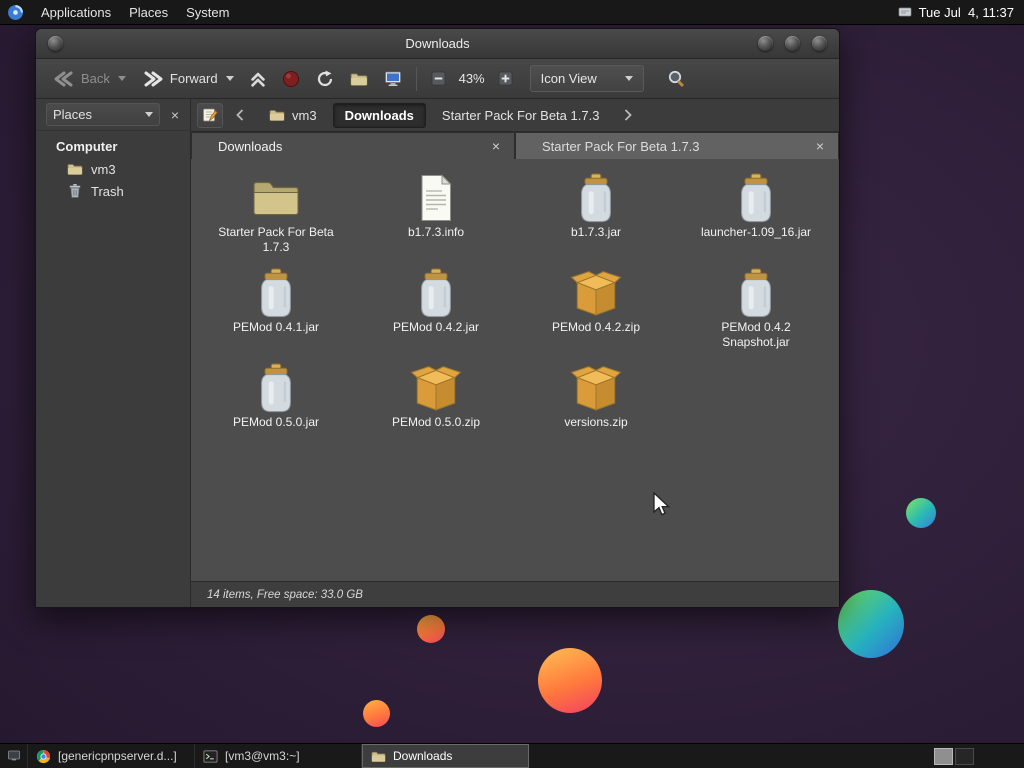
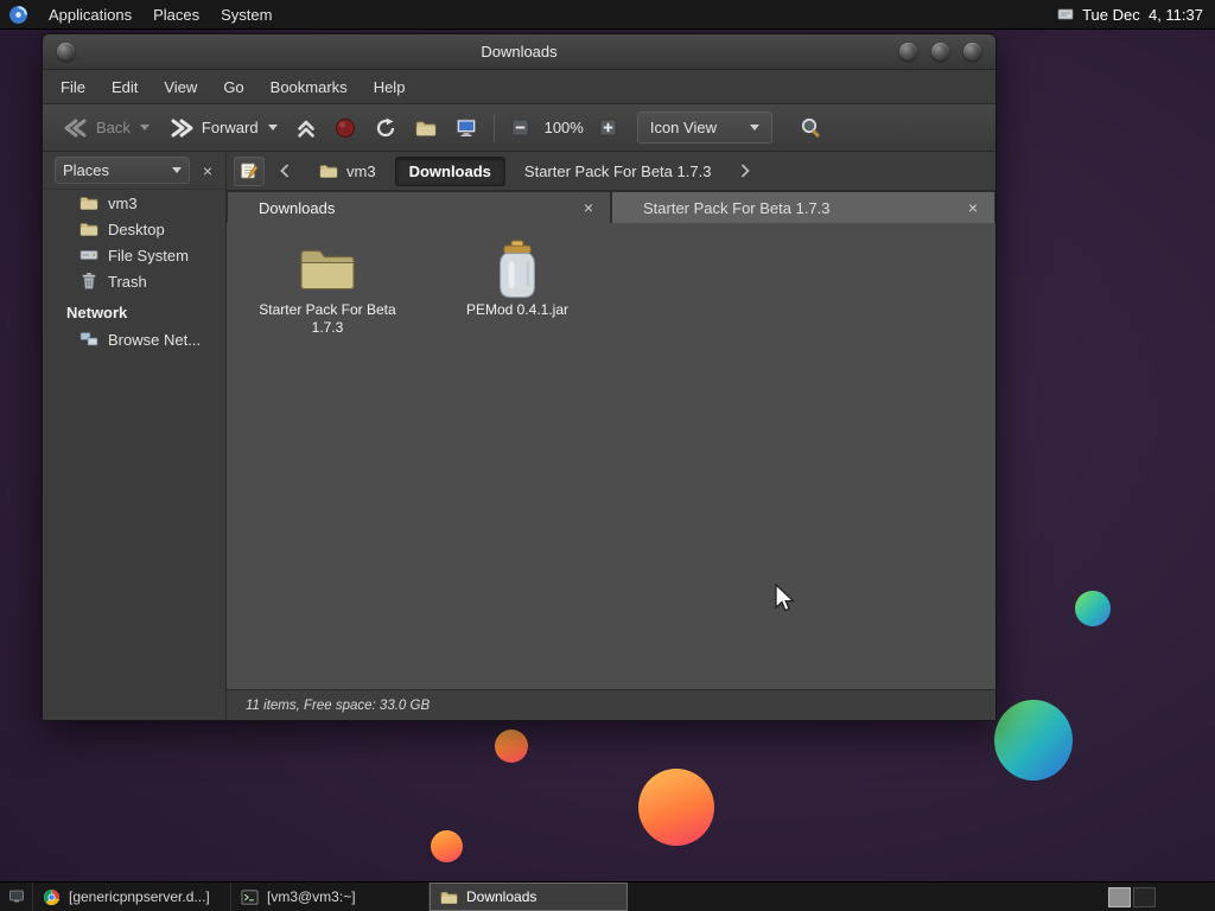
  Applications
  Places
  System
- Tue Jul 4, 11:37
+ Tue Dec 4, 11:37
  Downloads
+ File
+ Edit
+ View
+ Go
+ Bookmarks
+ Help
  Back
  Forward
- 43%
+ 100%
  Icon View
  Places
  ×
- Computer
  vm3
+ Desktop
+ File System
  Trash
+ Network
+ Browse Net...
  vm3
  Downloads
  Starter Pack For Beta 1.7.3
  Downloads
  ×
  Starter Pack For Beta 1.7.3
  ×
  Starter Pack For Beta 1.7.3
- b1.7.3.info
- b1.7.3.jar
- launcher-1.09_16.jar
  PEMod 0.4.1.jar
- PEMod 0.4.2.jar
- PEMod 0.4.2.zip
- PEMod 0.4.2 Snapshot.jar
- PEMod 0.5.0.jar
- PEMod 0.5.0.zip
- versions.zip
- 14 items, Free space: 33.0 GB
+ 11 items, Free space: 33.0 GB
  [genericpnpserver.d...]
  [vm3@vm3:~]
  Downloads
